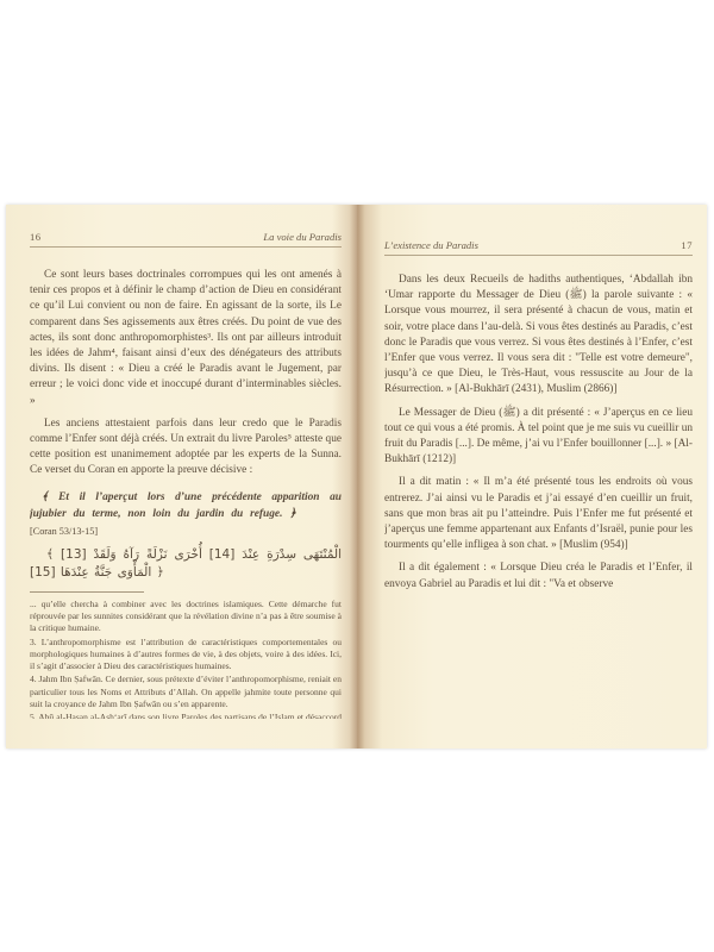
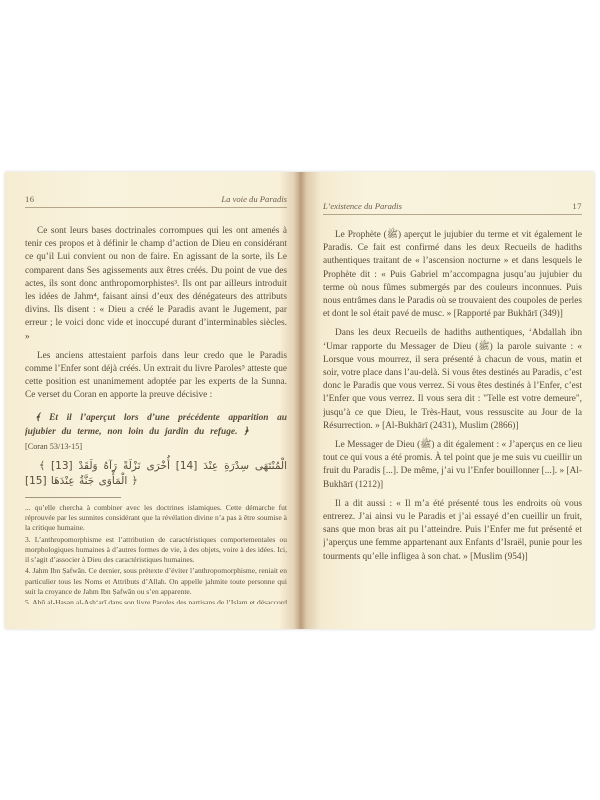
  16
  La voie du Para
  Ce sont leurs bases doctrinales corrompues qui les ont amenés tenir ces propos et à définir le champ d’action de Dieu en considéra ce qu’il Lui convient ou non de faire. En agissant de la sorte, ils comparent dans Ses agissements aux êtres créés. Du point de vue d actes, ils sont donc anthropomorphistes³. Ils ont par ailleurs introd les idées de Jahm⁴, faisant ainsi d’eux des dénégateurs des attrib divins. Ils disent : « Dieu a créé le Paradis avant le Jugement, p erreur ; le voici donc vide et inoccupé durant d’interminables siècl »
  Les anciens attestaient parfois dans leur credo que le Para comme l’Enfer sont déjà créés. Un extrait du livre Paroles⁵ atteste q cette position est unanimement adoptée par les experts de la Sun Ce verset du Coran en apporte la preuve décisive :
  ﴾ Et il l’aperçut lors d’une précédente apparition jujubier du terme, non loin du jardin du refuge. ﴿
  [Coran 53/13-15]
  ﴾ [13] وَلَقَدْ رَآهُ نَزْلَةً أُخْرَى [14] عِنْدَ سِدْرَةِ مُنْتَهَى [15] عِنْدَهَا جَنَّةُ الْمَأْوَى ﴿
  ... qu’elle chercha à combiner avec les doctrines islamiques. Cette démarche réprouvée par les sunnites considérant que la révélation divine n’a pas à être soumis la critique humaine.
  3. L’anthropomorphisme est l’attribution de caractéristiques comportementales morphologiques humaines à d’autres formes de vie, à des objets, voire à des idées. il s’agit d’associer à Dieu des caractéristiques humaines.
  4. Jahm Ibn Ṣafwān. Ce dernier, sous prétexte d’éviter l’anthropomorphisme, reniait particulier tous les Noms et Attributs d’Allah. On appelle jahmite toute personne suit la croyance de Jahm Ibn Ṣafwān ou s’en apparente.
  5. Abū al-Ḥasan al-Ash‘arī dans son livre Paroles des partisans de l’Islam et désacc
  L’existence du Paradis
  17
+ Le Prophète (ﷺ) aperçut le jujubier du terme et vit également le Paradis. Ce fait est confirmé dans les deux Recueils de hadiths authentiques traitant de « l’ascension nocturne » et dans lesquels le Prophète dit : « Puis Gabriel m’accompagna jusqu’au jujubier du terme où nous fûmes submergés par des couleurs inconnues. Puis nous entrâmes dans le Paradis où se trouvaient des coupoles de perles et dont le sol était pavé de musc. » [Rapporté par Bukhārī (349)]
  Dans les deux Recueils de hadiths authentiques, ‘Abdallah ibn ‘Umar rapporte du Messager de Dieu (ﷺ) la parole suivante : « Lorsque vous mourrez, il sera présenté à chacun de vous, matin et soir, votre place dans l’au-delà. Si vous êtes destinés au Paradis, c’est donc le Paradis que vous verrez. Si vous êtes destinés à l’Enfer, c’est l’Enfer que vous verrez. Il vous sera dit : "Telle est votre demeure", jusqu’à ce que Dieu, le Très-Haut, vous ressuscite au Jour de la Résurrection. » [Al-Bukhārī (2431), Muslim (2866)]
- Le Messager de Dieu (ﷺ) a dit présenté : « J’aperçus en ce lieu tout ce qui vous a été promis. À tel point que je me suis vu cueillir un fruit du Paradis [...]. De même, j’ai vu l’Enfer bouillonner [...]. » [Al-Bukhārī (1212)]
+ Le Messager de Dieu (ﷺ) a dit également : « J’aperçus en ce lieu tout ce qui vous a été promis. À tel point que je me suis vu cueillir un fruit du Paradis [...]. De même, j’ai vu l’Enfer bouillonner [...]. » [Al-Bukhārī (1212)]
- Il a dit matin : « Il m’a été présenté tous les endroits où vous entrerez. J’ai ainsi vu le Paradis et j’ai essayé d’en cueillir un fruit, sans que mon bras ait pu l’atteindre. Puis l’Enfer me fut présenté et j’aperçus une femme appartenant aux Enfants d’Israël, punie pour les tourments qu’elle infligea à son chat. » [Muslim (954)]
+ Il a dit aussi : « Il m’a été présenté tous les endroits où vous entrerez. J’ai ainsi vu le Paradis et j’ai essayé d’en cueillir un fruit, sans que mon bras ait pu l’atteindre. Puis l’Enfer me fut présenté et j’aperçus une femme appartenant aux Enfants d’Israël, punie pour les tourments qu’elle infligea à son chat. » [Muslim (954)]
- Il a dit également : « Lorsque Dieu créa le Paradis et l’Enfer, il envoya Gabriel au Paradis et lui dit : "Va et observe
